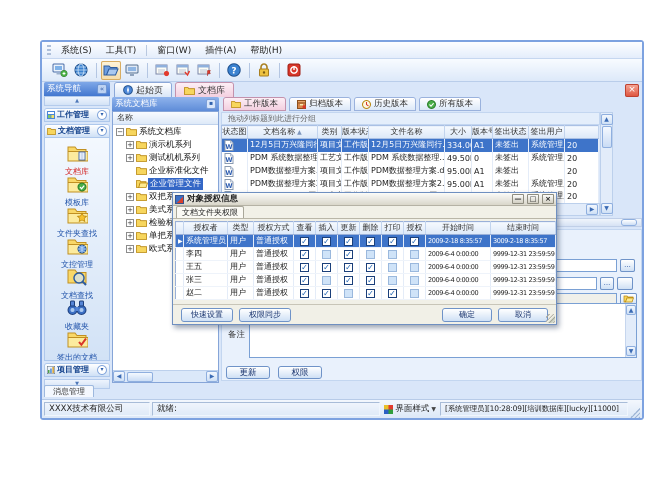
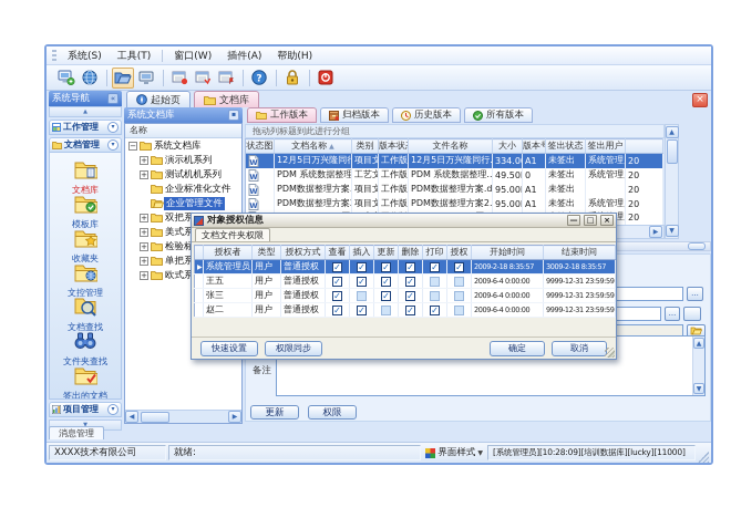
  系统(S)
  工具(T)
  窗口(W)
  插件(A)
  帮助(H)
  ?
  起始页
  文档库
  系统导航
  工作管理
  文档管理
  文档库
  模板库
- 文件夹查找
+ 收藏夹
  文控管理
  文档查找
- 收藏夹
+ 文件夹查找
  签出的文档
  项目管理
  系统文档库
  名称
  −
  系统文档库
  +
  演示机系列
  +
  测试机机系列
  企业标准化文件
  企业管理文件
  +
  双把系
  +
  美式系
  +
  +
  单把系
  +
  欧式系
  工作版本
  归档版本
  历史版本
  所有版本
  拖动列标题到此进行分组
  状态图	文档名称	类别	版本状	文件名称	大小	版本	签出状态	签出用户
  W	12月5日万兴隆同	项目文	工作版	12月5日万兴隆同行.	334.0	A1	未签出	系统管理	20
  W	PDM 系统数据整理	工艺文	工作版	PDM 系统数据整理..	49.50	0	未签出	系统管理	20
  W	PDM数据整理方案.	项目文	工作版	PDM数据整理方案.d	95.00	A1	未签出		20
  W	PDM数据整理方案	项目文	工作版	PDM数据整理方案2.	95.00	A1	未签出	系统管理	20
  ...
  ...
  备注
  更新
  权限
  消息管理
  XXXX技术有限公司
  就绪:
  界面样式
  [系统管理员][10:28:09][培训数据库][lucky][11000]
  对象授权信息
  —
  □
  ×
  文档文件夹权限
  	授权者	类型	授权方式	查看	插入	更新	删除	打印	授权	开始时间	结束时间
  	系统管理员	用户	普通授权							2009-2-18 8:35:57	3009-2-18 8:35:57
- 	李四	用户	普通授权							2009-6-4 0:00:00	9999-12-31 23:59:59
  	王五	用户	普通授权							2009-6-4 0:00:00	9999-12-31 23:59:59
  	张三	用户	普通授权							2009-6-4 0:00:00	9999-12-31 23:59:59
  	赵二	用户	普通授权							2009-6-4 0:00:00	9999-12-31 23:59:59
  快速设置
  权限同步
  确定
  取消
